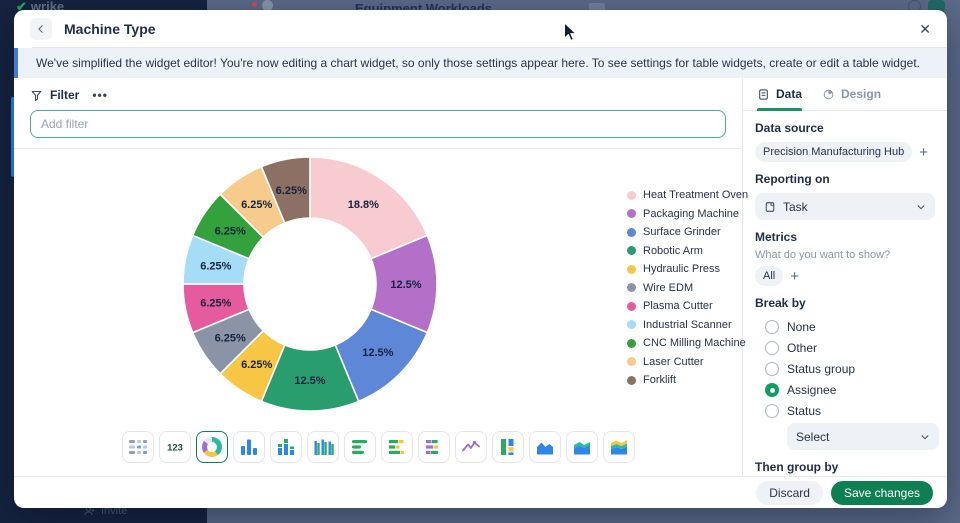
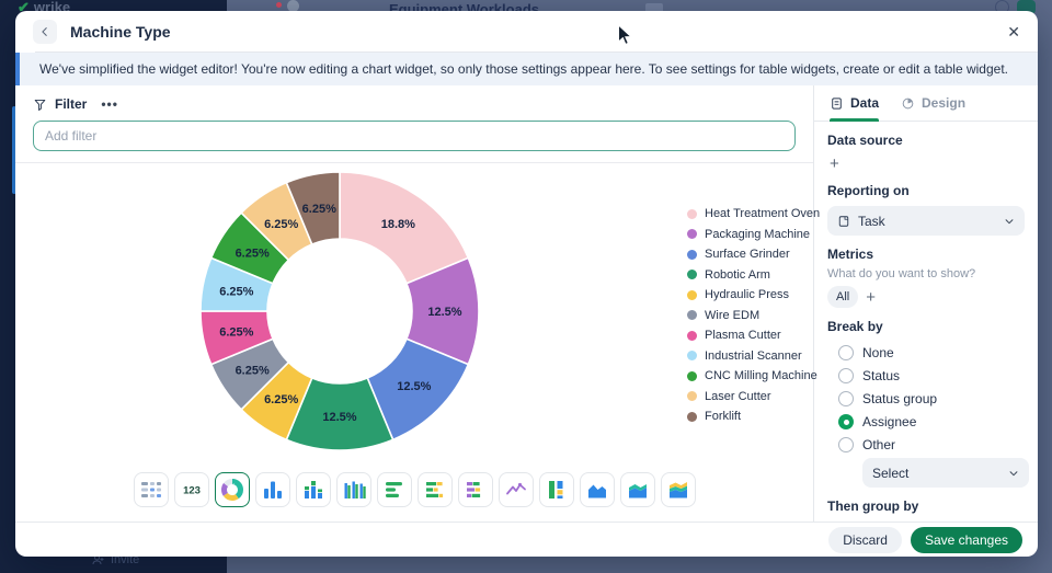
  Invite
  Equipment Workloads
  ✔
  wrike
  Machine Type
  ✕
  We've simplified the widget editor! You're now editing a chart widget, so only those settings appear here. To see settings for table widgets, create or edit a table widget.
  Filter
  •••
  Add filter
  18.8%
  12.5%
  12.5%
  12.5%
  6.25%
  6.25%
  6.25%
  6.25%
  6.25%
  6.25%
  6.25%
  Heat Treatment Oven
  Packaging Machine
  Surface Grinder
  Robotic Arm
  Hydraulic Press
  Wire EDM
  Plasma Cutter
  Industrial Scanner
  CNC Milling Machine
  Laser Cutter
  Forklift
  123
  Data
  Design
  Data source
- Precision Manufacturing Hub
  +
  Reporting on
  Task
  Metrics
  What do you want to show?
  All
  +
  Break by
  None
- Other
+ Status
  Status group
  Assignee
- Status
+ Other
  Select
  Then group by
  Discard
  Save changes
